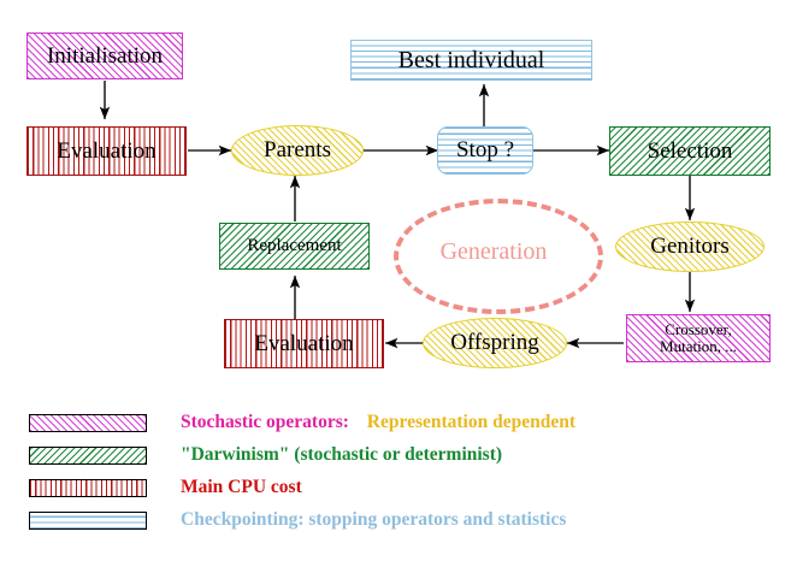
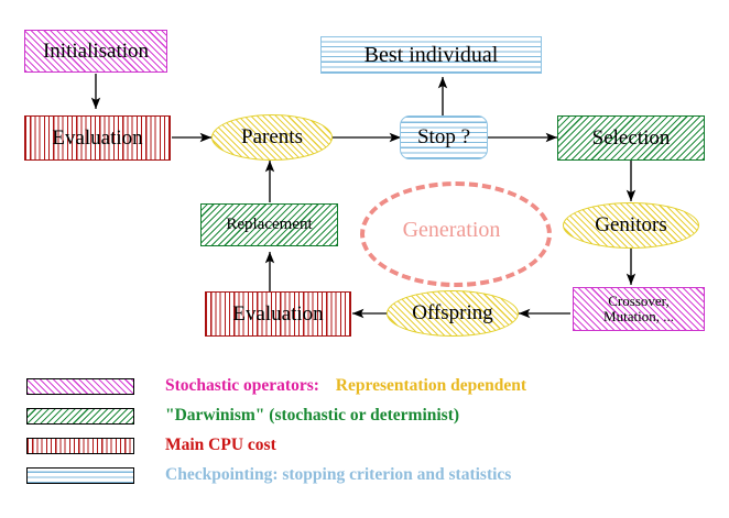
  Generation
  Initialisation
  Evaluation
  Parents
  Best individual
  Stop ?
  Selection
  Genitors
  Crossover,
  Mutation, ...
  Offspring
  Evaluation
  Replacement
  Stochastic operators: Representation dependent
  "Darwinism" (stochastic or determinist)
  Main CPU cost
- Checkpointing: stopping operators and statistics
+ Checkpointing: stopping criterion and statistics
